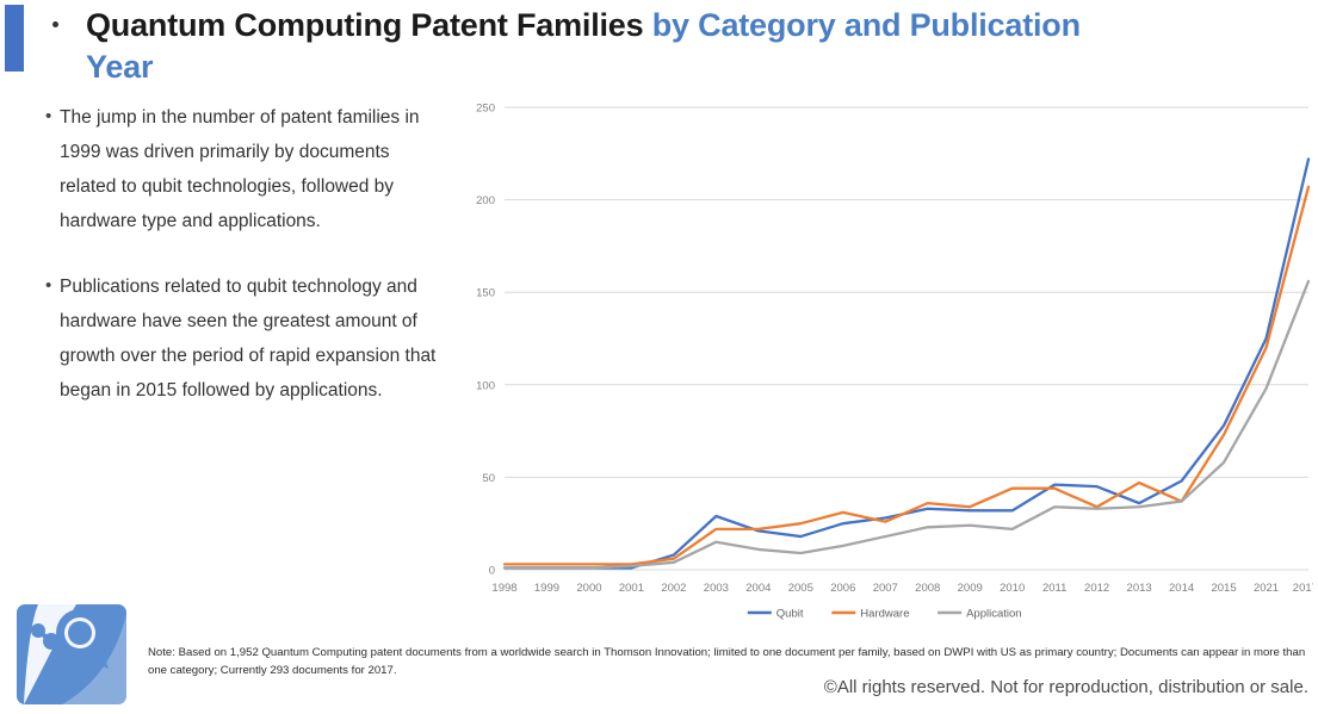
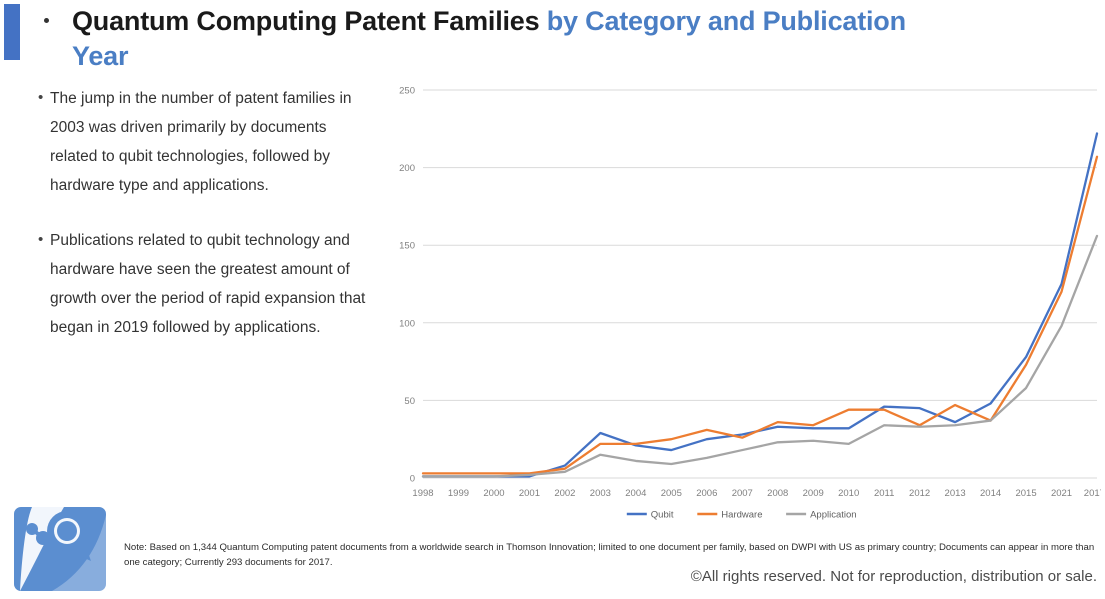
  Quantum Computing Patent Families by Category and Publication Year
  •
- The jump in the number of patent families in 1999 was driven primarily by documents related to qubit technologies, followed by hardware type and applications.
+ The jump in the number of patent families in 2003 was driven primarily by documents related to qubit technologies, followed by hardware type and applications.
  •
- Publications related to qubit technology and hardware have seen the greatest amount of growth over the period of rapid expansion that began in 2015 followed by applications.
+ Publications related to qubit technology and hardware have seen the greatest amount of growth over the period of rapid expansion that began in 2019 followed by applications.
  0
  50
  100
  150
  200
  250
  1998
  1999
  2000
  2001
  2002
  2003
  2004
  2005
  2006
  2007
  2008
  2009
  2010
  2011
  2012
  2013
  2014
  2015
  2021
  Qubit
  Hardware
  Application
- Note: Based on 1,952 Quantum Computing patent documents from a worldwide search in Thomson Innovation; limited to one document per family, based on DWPI with US as primary country; Documents can appear in more than one category; Currently 293 documents for 2017.
+ Note: Based on 1,344 Quantum Computing patent documents from a worldwide search in Thomson Innovation; limited to one document per family, based on DWPI with US as primary country; Documents can appear in more than one category; Currently 293 documents for 2017.
  ©All rights reserved. Not for reproduction, distribution or sale.
